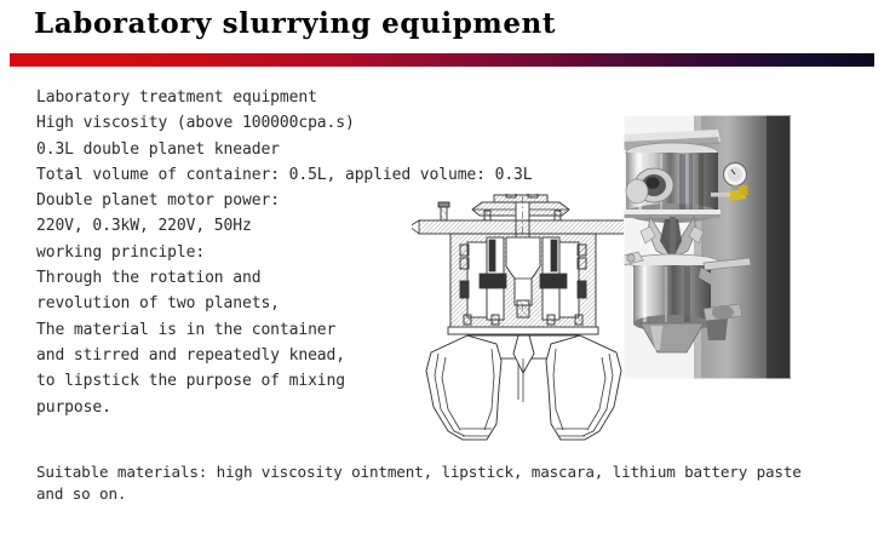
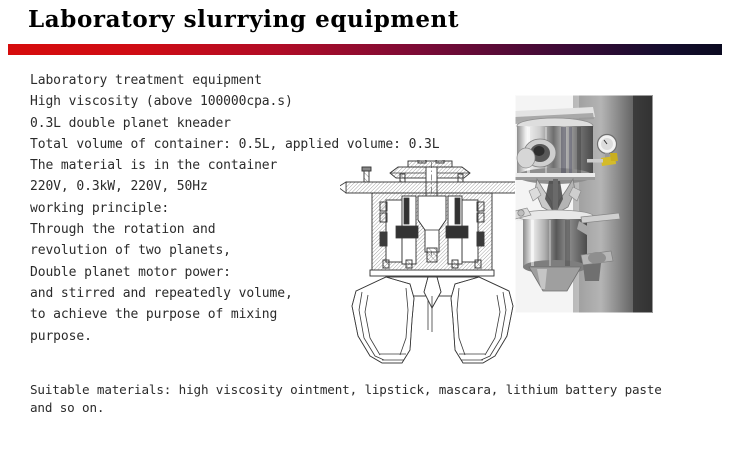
  Laboratory slurrying equipment
  Laboratory treatment equipment
  High viscosity (above 100000cpa.s)
  0.3L double planet kneader
  Total volume of container: 0.5L, applied volume: 0.3L
- Double planet motor power:
+ The material is in the container
  220V, 0.3kW, 220V, 50Hz
  working principle:
  Through the rotation and
  revolution of two planets,
- The material is in the container
+ Double planet motor power:
- and stirred and repeatedly knead,
+ and stirred and repeatedly volume,
- to lipstick the purpose of mixing
+ to achieve the purpose of mixing
  purpose.
  Suitable materials: high viscosity ointment, lipstick, mascara, lithium battery paste
  and so on.
